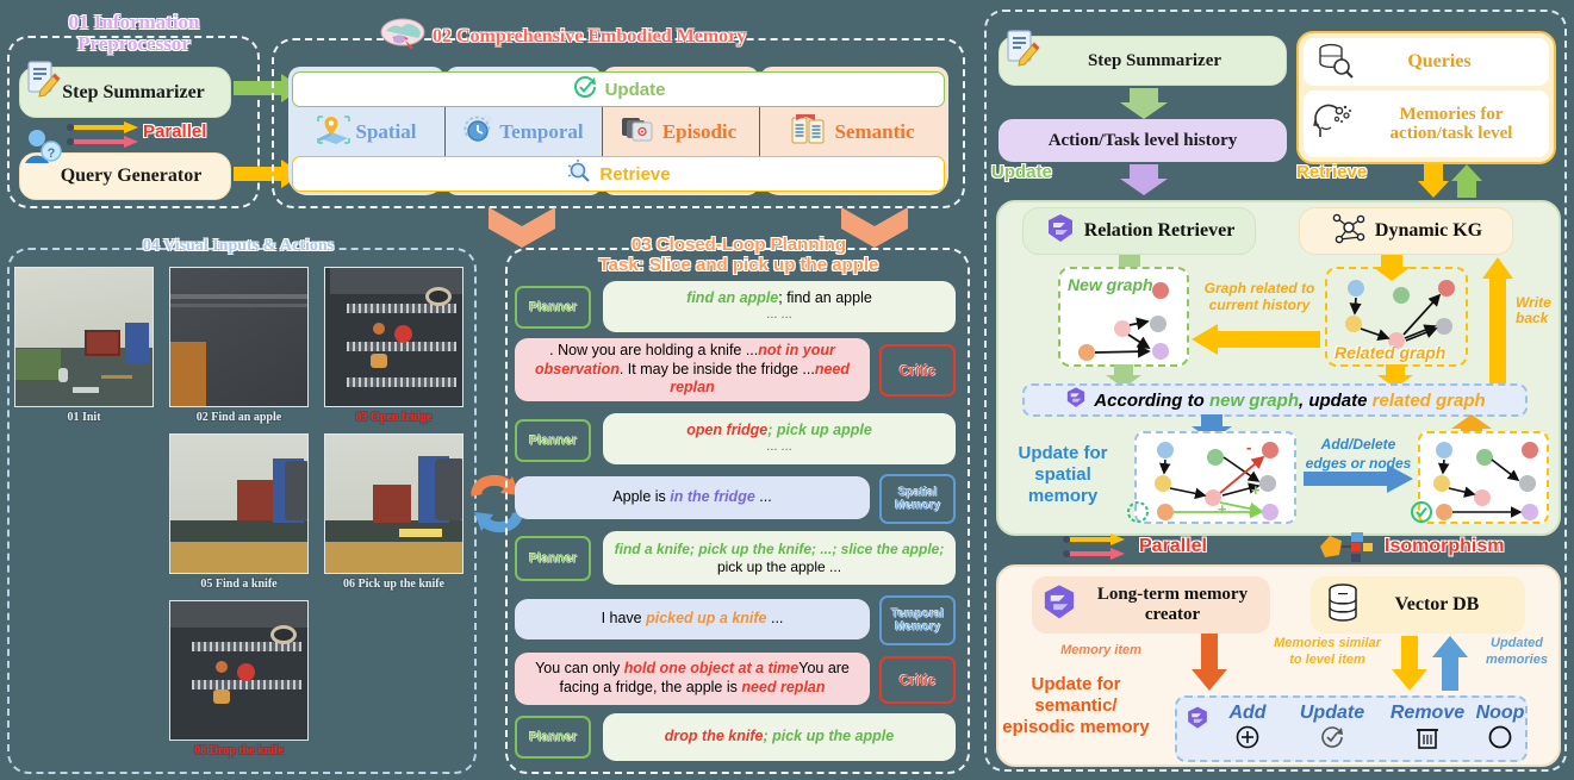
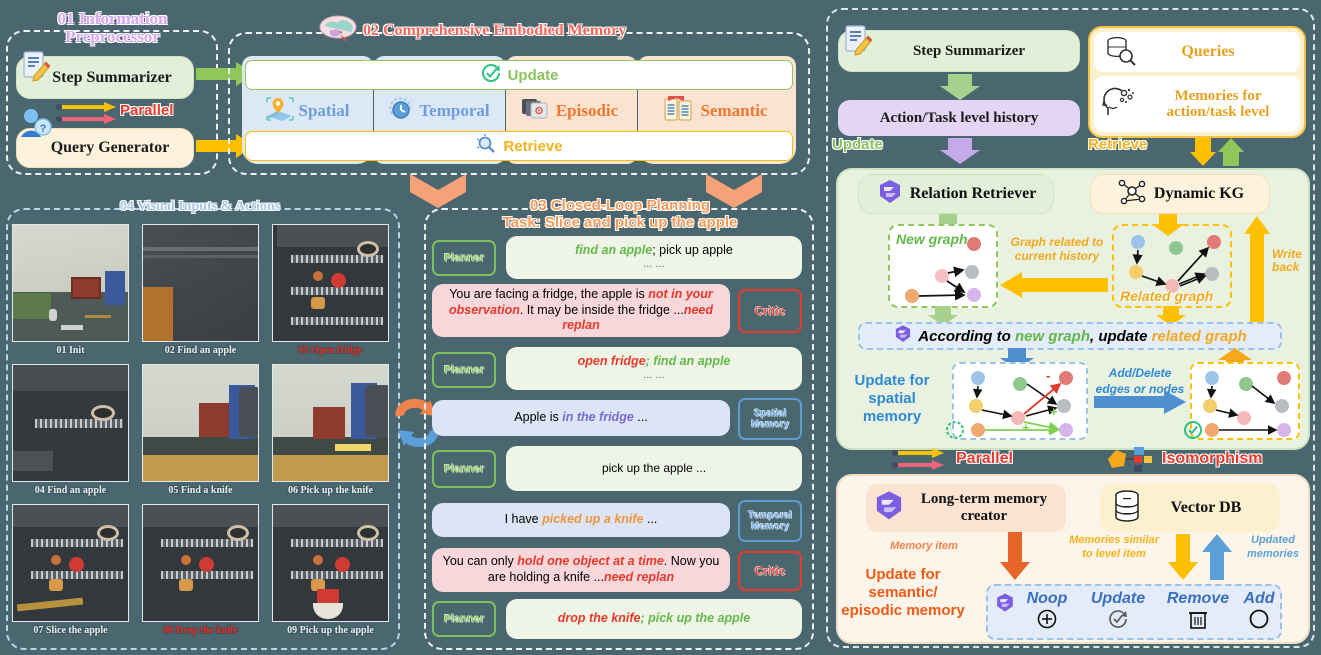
  01 Information
  Preprocessor
  Step Summarizer
  Parallel
  ?
  Query Generator
  02 Comprehensive Embodied Memory
  Update
  Spatial
  Temporal
  Episodic
  Semantic
  Retrieve
  04 Visual Inputs & Actions
  01 Init
  02 Find an apple
  03 Open fridge
+ 04 Find an apple
  05 Find a knife
  06 Pick up the knife
+ 07 Slice the apple
  08 Drop the knife
+ 09 Pick up the apple
  03 Closed-Loop Planning
  Task: Slice and pick up the apple
  Planner
- find an apple; find an apple
+ find an apple; pick up apple
  ... ...
- . Now you are holding a knife ...not in your observation. It may be inside the fridge ...need replan
+ You are facing a fridge, the apple is not in your observation. It may be inside the fridge ...need replan
  Critic
  Planner
- open fridge; pick up apple
+ open fridge; find an apple
  ... ...
  Apple is in the fridge ...
  Spatial Memory
  Planner
- find a knife; pick up the knife; ...; slice the apple;
  pick up the apple ...
  I have picked up a knife ...
  Temporal Memory
- You can only hold one object at a timeYou are facing a fridge, the apple is need replan
+ You can only hold one object at a time. Now you are holding a knife ...need replan
  Critic
  Planner
  drop the knife; pick up the apple
  Step Summarizer
  Action/Task level history
  Update
  Queries
  Memories for action/task level
  Retrieve
  Relation Retriever
  Dynamic KG
  New graph
  Related graph
  Graph related to current history
  Write back
  According to new graph, update related graph
  Update for spatial memory
  -
  +
  +
  Add/Delete edges or nodes
  Parallel
  Isomorphism
  Long-term memory creator
  Vector DB
  Memory item
  Memories similar to level item
  Updated memories
  Update for semantic/ episodic memory
- Add
+ Noop
  Update
  Remove
- Noop
+ Add
